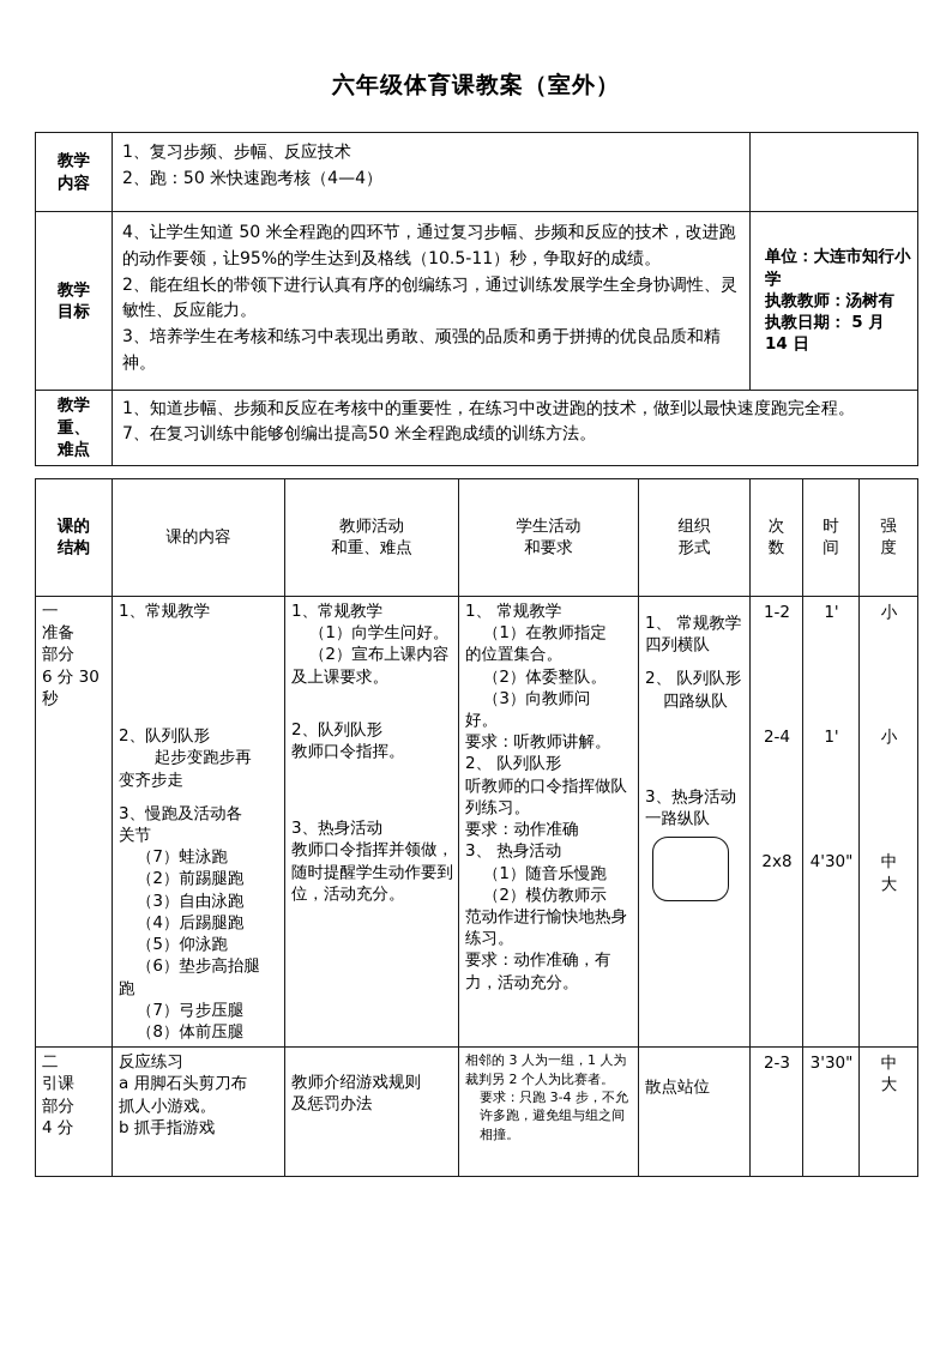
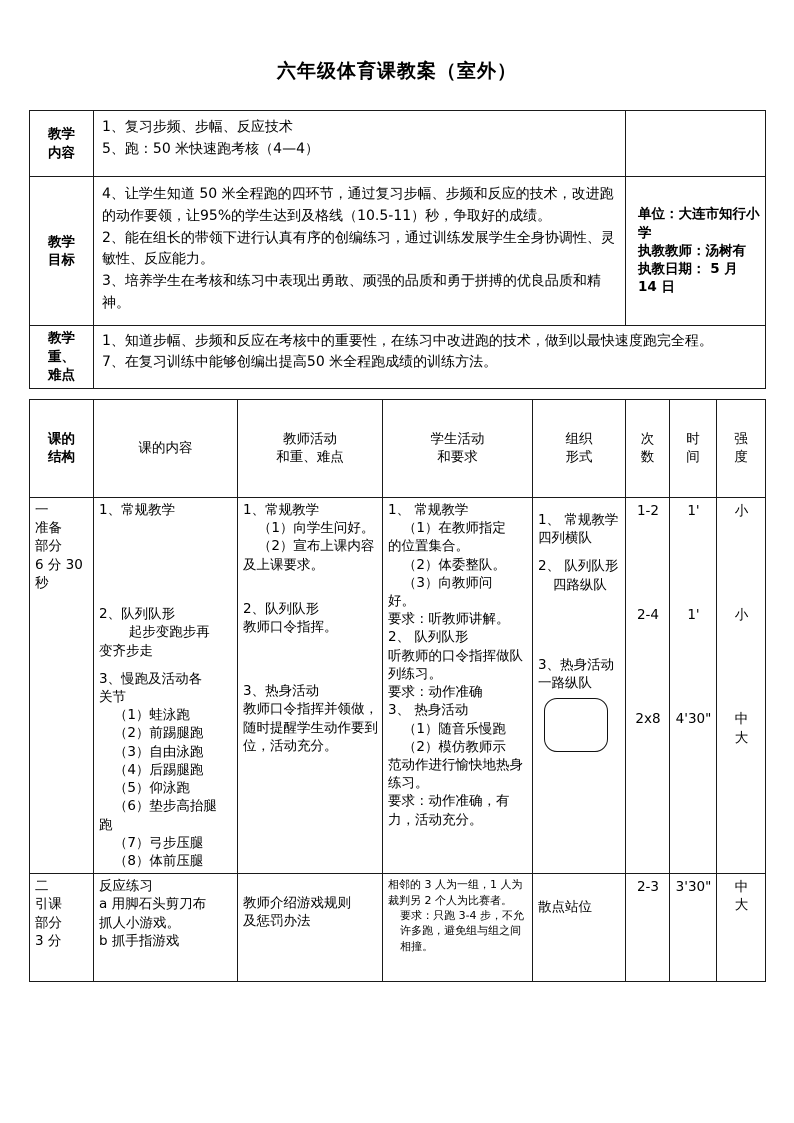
  六年级体育课教案（室外）
- 教学 内容	1、复习步频、步幅、反应技术 2、跑：50 米快速跑考核（4—4）
+ 教学 内容	1、复习步频、步幅、反应技术 5、跑：50 米快速跑考核（4—4）
  教学 目标	4、让学生知道 50 米全程跑的四环节，通过复习步幅、步频和反应的技术，改进跑的动作要领，让95%的学生达到及格线（10.5-11）秒，争取好的成绩。 2、能在组长的带领下进行认真有序的创编练习，通过训练发展学生全身协调性、灵敏性、反应能力。 3、培养学生在考核和练习中表现出勇敢、顽强的品质和勇于拼搏的优良品质和精神。	单位：大连市知行小学 执教教师：汤树有 执教日期： 5 月 14 日
  教学 重、 难点	1、知道步幅、步频和反应在考核中的重要性，在练习中改进跑的技术，做到以最快速度跑完全程。 7、在复习训练中能够创编出提高50 米全程跑成绩的训练方法。
  课的 结构	课的内容	教师活动 和重、难点	学生活动 和要求	组织 形式	次 数	时 间	强 度
- 一 准备 部分 6 分 30 秒	1、常规教学 2、队列队形 起步变跑步再 变齐步走 3、慢跑及活动各 关节 （7）蛙泳跑 （2）前踢腿跑 （3）自由泳跑 （4）后踢腿跑 （5）仰泳跑 （6）垫步高抬腿 跑 （7）弓步压腿 （8）体前压腿	1、常规教学 （1）向学生问好。 （2）宣布上课内容 及上课要求。 2、队列队形 教师口令指挥。 3、热身活动 教师口令指挥并领做，随时提醒学生动作要到位，活动充分。	1、 常规教学 （1）在教师指定 的位置集合。 （2）体委整队。 （3）向教师问 好。 要求：听教师讲解。 2、 队列队形 听教师的口令指挥做队列练习。 要求：动作准确 3、 热身活动 （1）随音乐慢跑 （2）模仿教师示 范动作进行愉快地热身练习。 要求：动作准确，有力，活动充分。	1、 常规教学 四列横队 2、 队列队形 四路纵队 3、热身活动 一路纵队	1-2 2-4 2x8	1' 1' 4'30"	小 小 中 大
+ 一 准备 部分 6 分 30 秒	1、常规教学 2、队列队形 起步变跑步再 变齐步走 3、慢跑及活动各 关节 （1）蛙泳跑 （2）前踢腿跑 （3）自由泳跑 （4）后踢腿跑 （5）仰泳跑 （6）垫步高抬腿 跑 （7）弓步压腿 （8）体前压腿	1、常规教学 （1）向学生问好。 （2）宣布上课内容 及上课要求。 2、队列队形 教师口令指挥。 3、热身活动 教师口令指挥并领做，随时提醒学生动作要到位，活动充分。	1、 常规教学 （1）在教师指定 的位置集合。 （2）体委整队。 （3）向教师问 好。 要求：听教师讲解。 2、 队列队形 听教师的口令指挥做队列练习。 要求：动作准确 3、 热身活动 （1）随音乐慢跑 （2）模仿教师示 范动作进行愉快地热身练习。 要求：动作准确，有力，活动充分。	1、 常规教学 四列横队 2、 队列队形 四路纵队 3、热身活动 一路纵队	1-2 2-4 2x8	1' 1' 4'30"	小 小 中 大
- 二 引课 部分 4 分	反应练习 a 用脚石头剪刀布 抓人小游戏。 b 抓手指游戏	教师介绍游戏规则 及惩罚办法	相邻的 3 人为一组，1 人为裁判另 2 个人为比赛者。 要求：只跑 3-4 步，不允许多跑，避免组与组之间相撞。	散点站位	2-3	3'30"	中 大
+ 二 引课 部分 3 分	反应练习 a 用脚石头剪刀布 抓人小游戏。 b 抓手指游戏	教师介绍游戏规则 及惩罚办法	相邻的 3 人为一组，1 人为裁判另 2 个人为比赛者。 要求：只跑 3-4 步，不允许多跑，避免组与组之间相撞。	散点站位	2-3	3'30"	中 大
